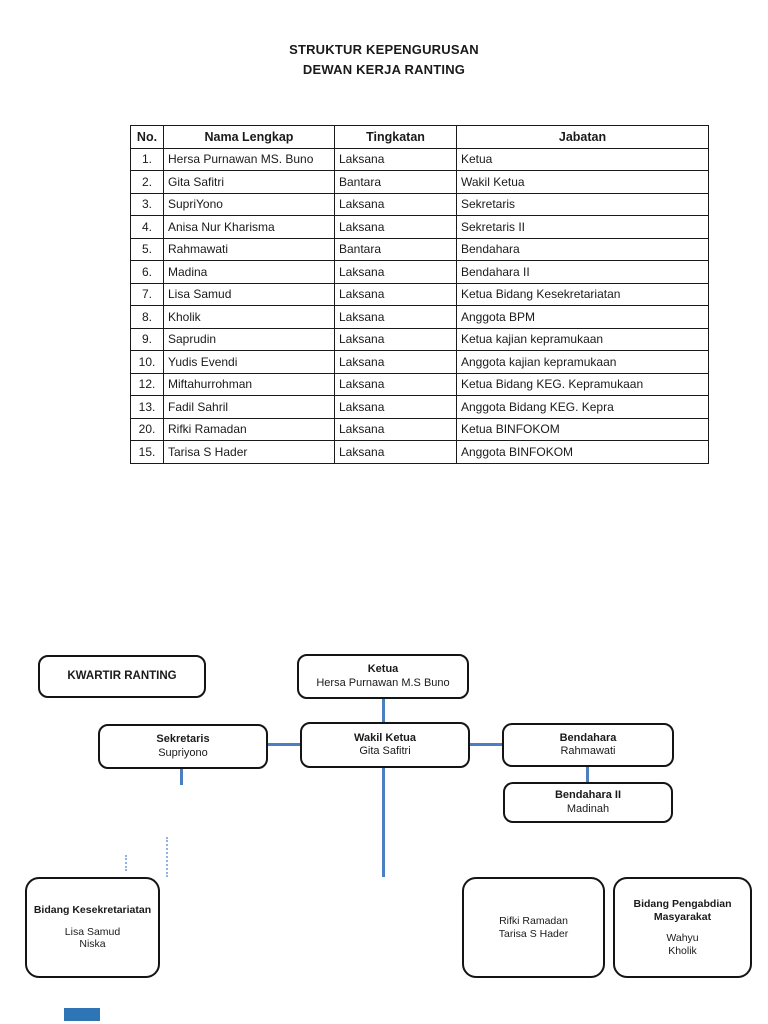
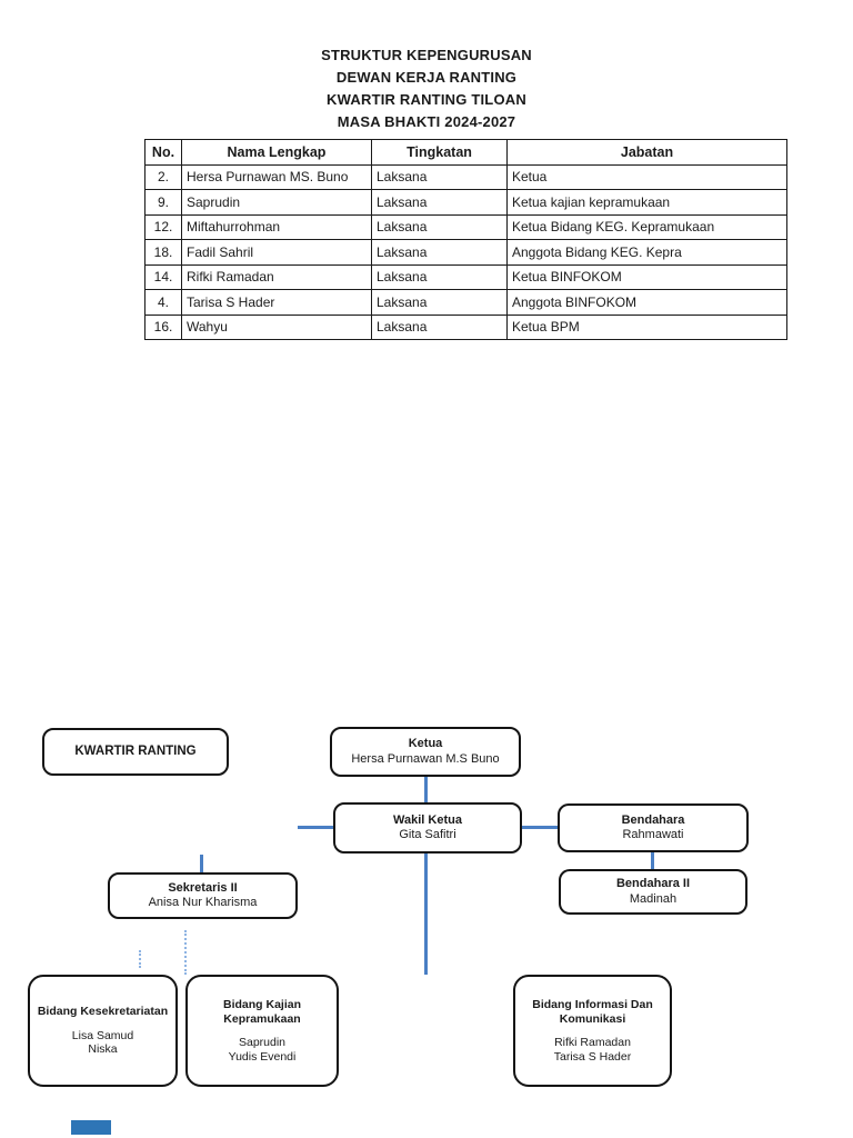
  STRUKTUR KEPENGURUSAN
  DEWAN KERJA RANTING
+ KWARTIR RANTING TILOAN
+ MASA BHAKTI 2024-2027
  No.	Nama Lengkap	Tingkatan	Jabatan
- 1.	Hersa Purnawan MS. Buno	Laksana	Ketua
+ 2.	Hersa Purnawan MS. Buno	Laksana	Ketua
- 2.	Gita Safitri	Bantara	Wakil Ketua
- 3.	SupriYono	Laksana	Sekretaris
- 4.	Anisa Nur Kharisma	Laksana	Sekretaris II
- 5.	Rahmawati	Bantara	Bendahara
- 6.	Madina	Laksana	Bendahara II
- 7.	Lisa Samud	Laksana	Ketua Bidang Kesekretariatan
- 8.	Kholik	Laksana	Anggota BPM
  9.	Saprudin	Laksana	Ketua kajian kepramukaan
- 10.	Yudis Evendi	Laksana	Anggota kajian kepramukaan
  12.	Miftahurrohman	Laksana	Ketua Bidang KEG. Kepramukaan
- 13.	Fadil Sahril	Laksana	Anggota Bidang KEG. Kepra
+ 18.	Fadil Sahril	Laksana	Anggota Bidang KEG. Kepra
- 20.	Rifki Ramadan	Laksana	Ketua BINFOKOM
+ 14.	Rifki Ramadan	Laksana	Ketua BINFOKOM
- 15.	Tarisa S Hader	Laksana	Anggota BINFOKOM
+ 4.	Tarisa S Hader	Laksana	Anggota BINFOKOM
+ 16.	Wahyu	Laksana	Ketua BPM
  KWARTIR RANTING
  Ketua
  Hersa Purnawan M.S Buno
- Sekretaris
- Supriyono
  Wakil Ketua
  Gita Safitri
  Bendahara
  Rahmawati
+ Sekretaris II
+ Anisa Nur Kharisma
  Bendahara II
  Madinah
  Bidang Kesekretariatan
  Lisa Samud
  Niska
+ Bidang Kajian Kepramukaan
+ Saprudin
+ Yudis Evendi
+ Bidang Informasi Dan Komunikasi
  Rifki Ramadan
  Tarisa S Hader
- Bidang Pengabdian Masyarakat
- Wahyu
- Kholik
